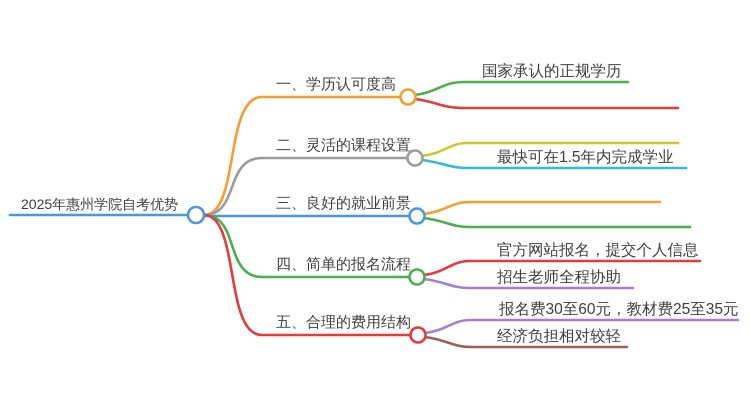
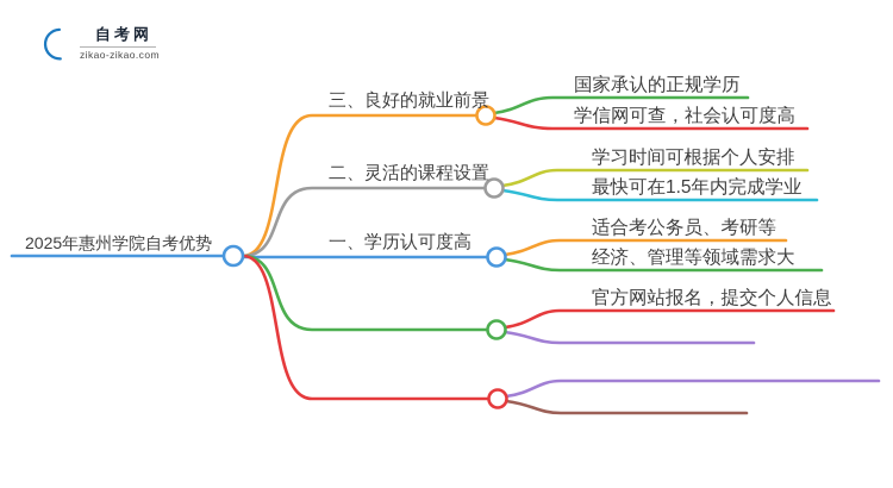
+ 自考网
+ zikao-zikao.com
  2025年惠州学院自考优势
- 一、学历认可度高
+ 三、良好的就业前景
  二、灵活的课程设置
- 三、良好的就业前景
+ 一、学历认可度高
- 四、简单的报名流程
- 五、合理的费用结构
  国家承认的正规学历
+ 学信网可查，社会认可度高
+ 学习时间可根据个人安排
  最快可在1.5年内完成学业
+ 适合考公务员、考研等
+ 经济、管理等领域需求大
  官方网站报名，提交个人信息
- 招生老师全程协助
- 报名费30至60元，教材费25至35元
- 经济负担相对较轻
